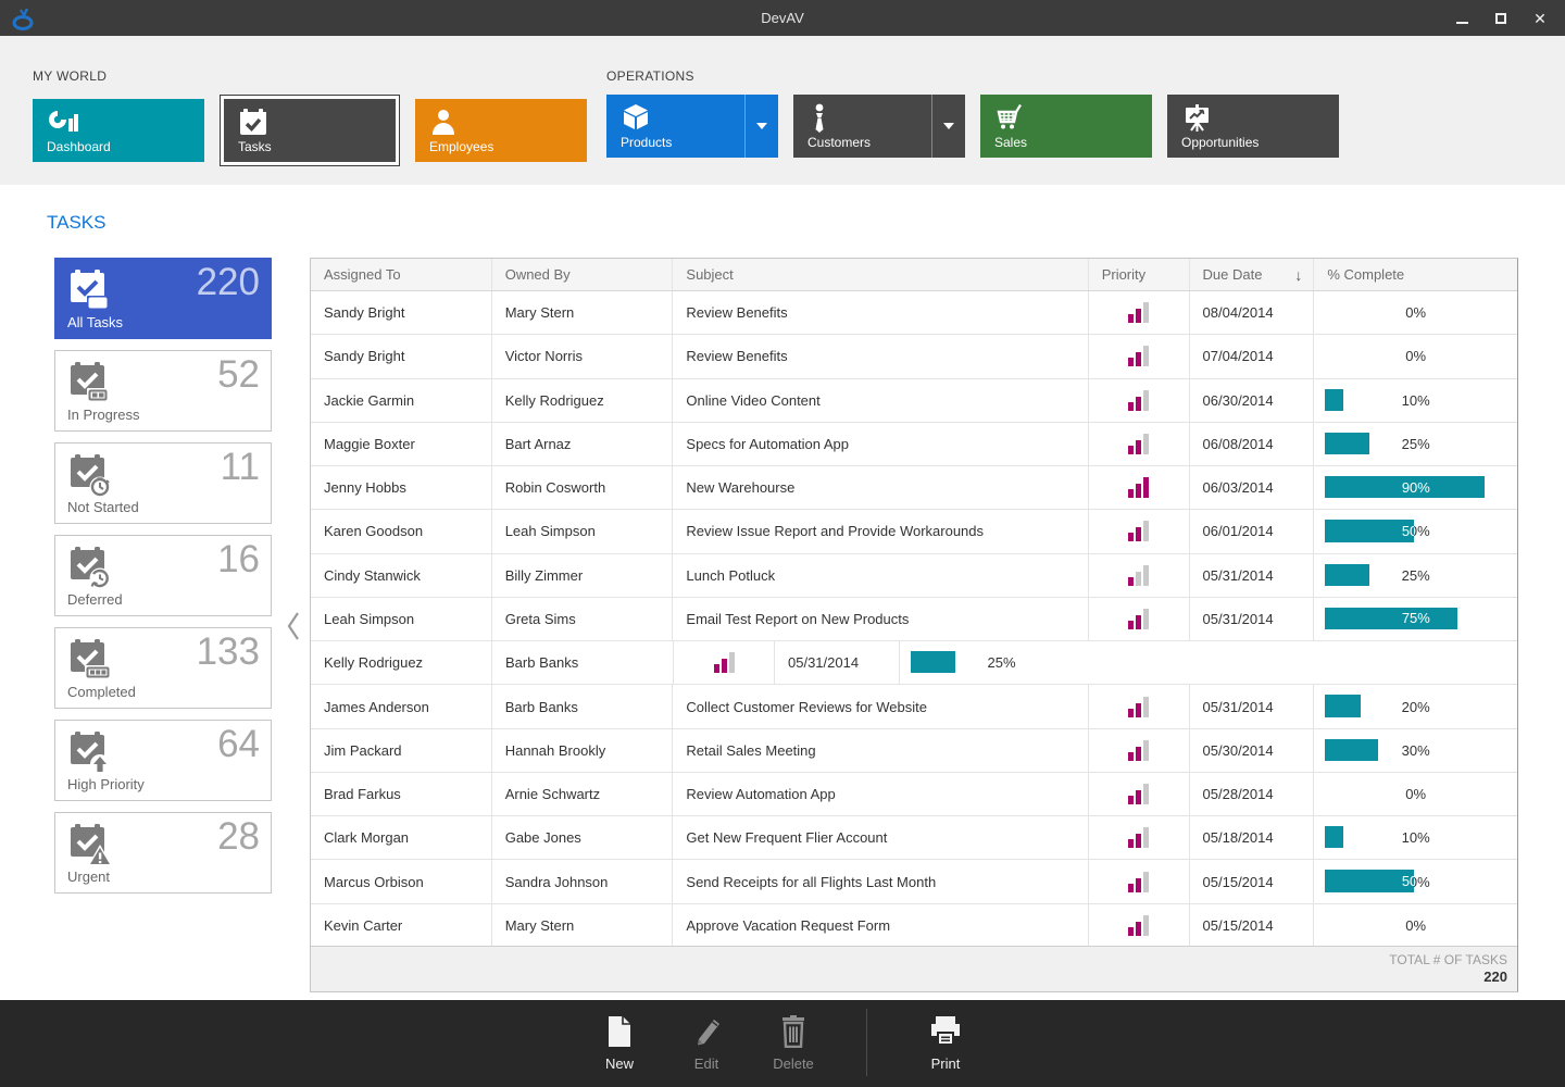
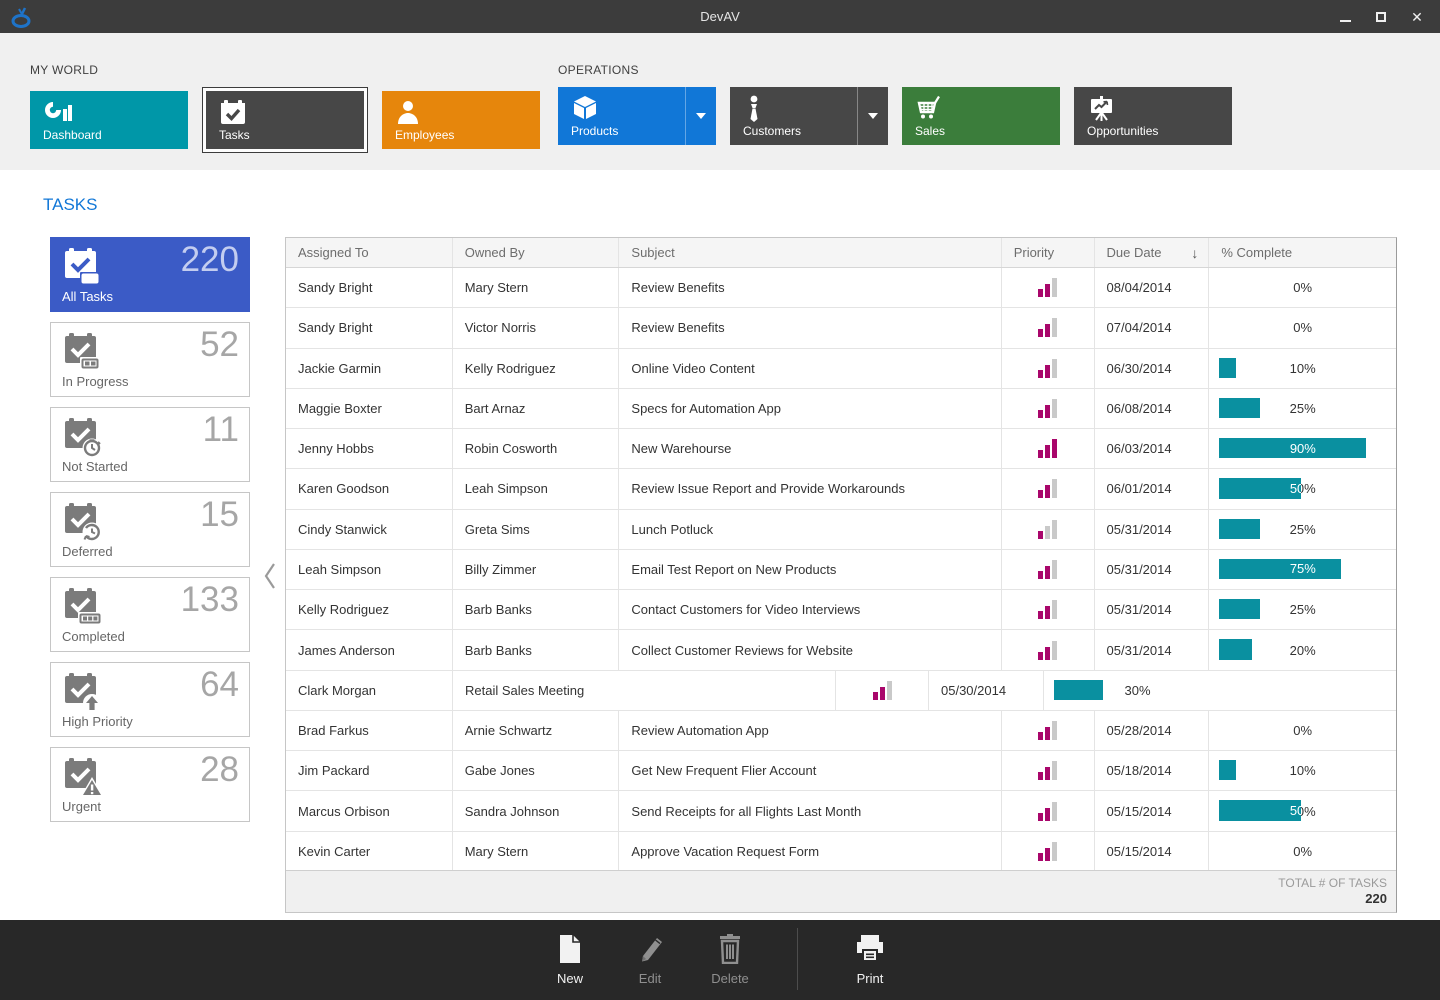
  DevAV
  ✕
  MY WORLD
  Dashboard
  Tasks
  Employees
  OPERATIONS
  Products
  Customers
  Sales
  Opportunities
  TASKS
  220
  All Tasks
  52
  In Progress
  11
  Not Started
- 16
+ 15
  Deferred
  133
  Completed
  64
  High Priority
  28
  Urgent
  Assigned To
  Owned By
  Subject
  Priority
  Due Date
  ↓
  % Complete
  Sandy Bright
  Mary Stern
  Review Benefits
  08/04/2014
  0%
  Sandy Bright
  Victor Norris
  Review Benefits
  07/04/2014
  0%
  Jackie Garmin
  Kelly Rodriguez
  Online Video Content
  06/30/2014
  10%
  Maggie Boxter
  Bart Arnaz
  Specs for Automation App
  06/08/2014
  25%
  Jenny Hobbs
  Robin Cosworth
  New Warehourse
  06/03/2014
  90%
  Karen Goodson
  Leah Simpson
  Review Issue Report and Provide Workarounds
  06/01/2014
  Cindy Stanwick
- Billy Zimmer
+ Greta Sims
  Lunch Potluck
  05/31/2014
  25%
  Leah Simpson
- Greta Sims
+ Billy Zimmer
  Email Test Report on New Products
  05/31/2014
  75%
  Kelly Rodriguez
  Barb Banks
+ Contact Customers for Video Interviews
  05/31/2014
  25%
  James Anderson
  Barb Banks
  Collect Customer Reviews for Website
  05/31/2014
  20%
- Jim Packard
+ Clark Morgan
- Hannah Brookly
  Retail Sales Meeting
  05/30/2014
  30%
  Brad Farkus
  Arnie Schwartz
  Review Automation App
  05/28/2014
  0%
- Clark Morgan
+ Jim Packard
  Gabe Jones
  Get New Frequent Flier Account
  05/18/2014
  10%
  Marcus Orbison
  Sandra Johnson
  Send Receipts for all Flights Last Month
  05/15/2014
  Kevin Carter
  Mary Stern
  Approve Vacation Request Form
  05/15/2014
  0%
  TOTAL # OF TASKS
  220
  New
  Edit
  Delete
  Print
